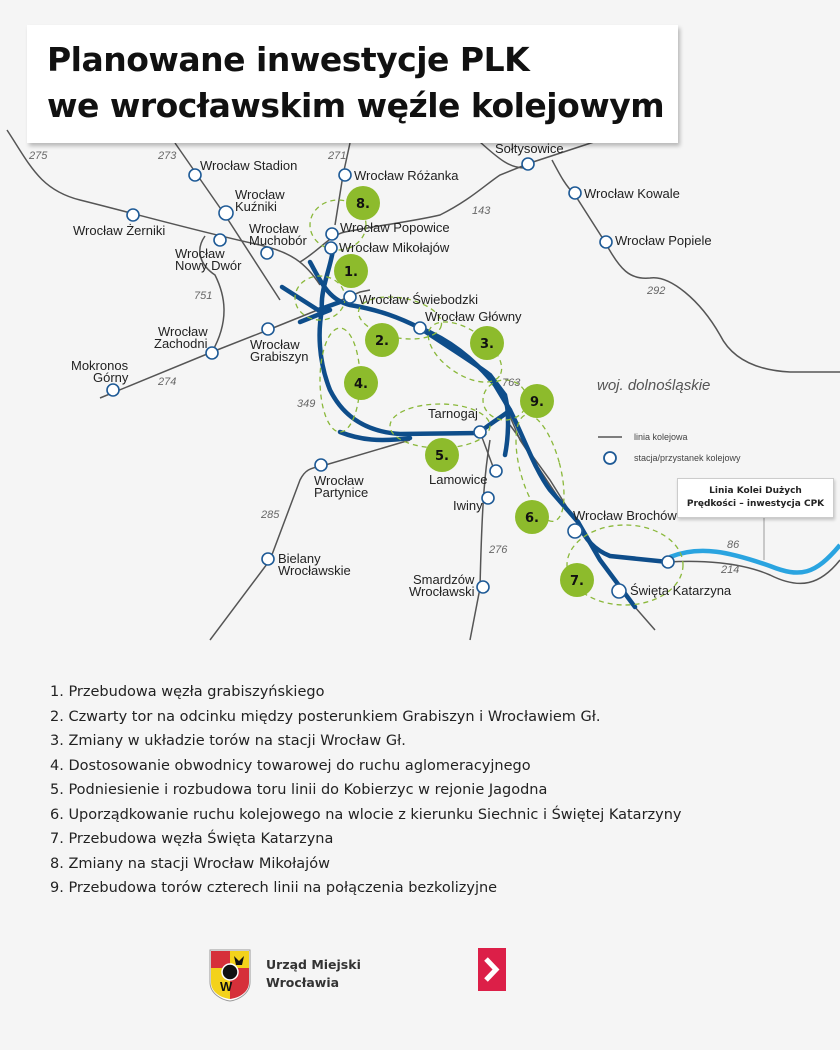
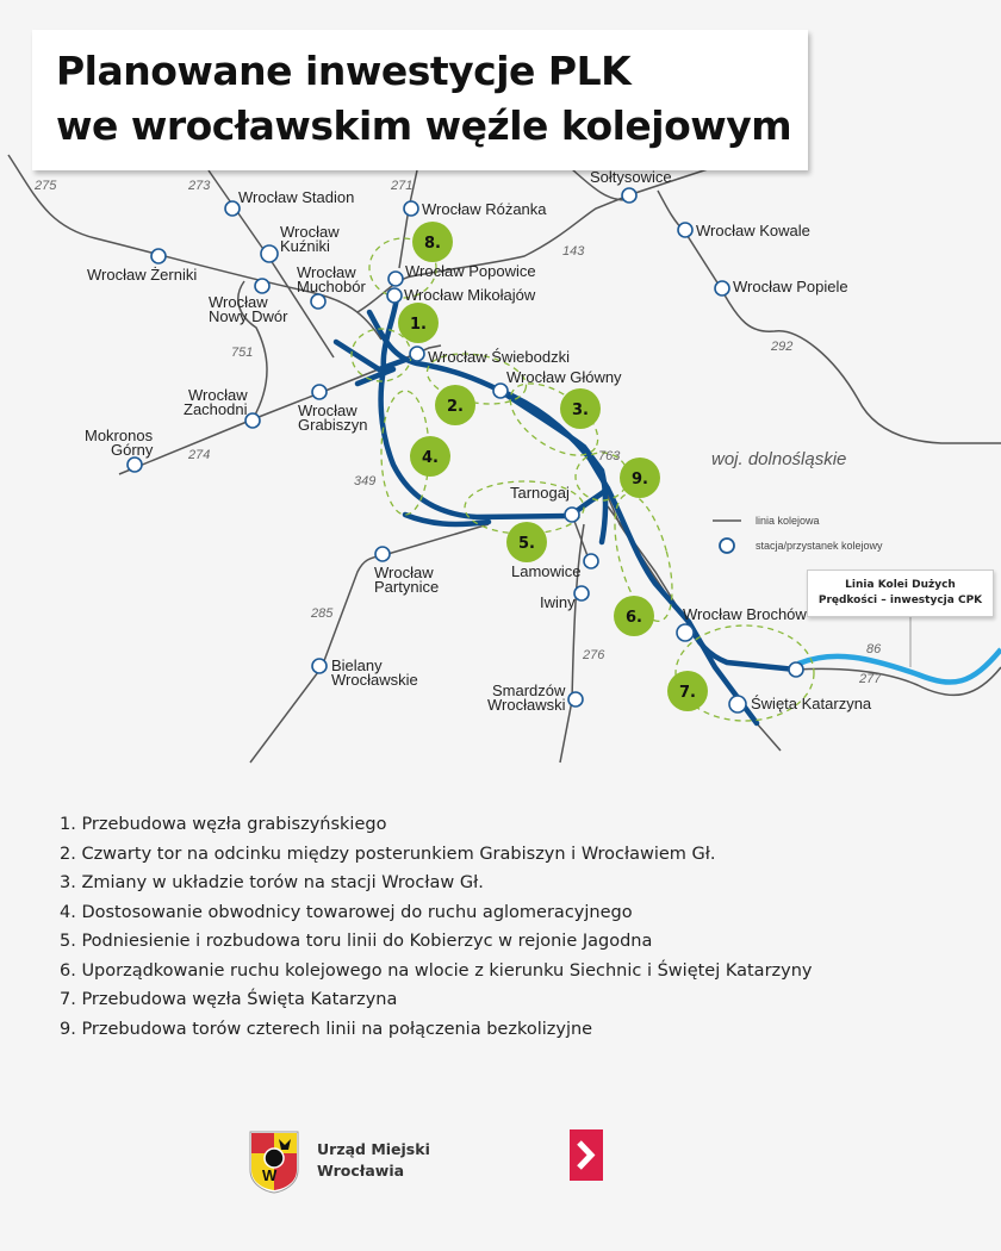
  8.
  1.
  2.
  3.
  4.
  5.
  9.
  6.
  7.
  Wrocław Stadion
  Wrocław Różanka
  Sołtysowice
  Wrocław Kowale
  Wrocław Popiele
  Wrocław
  Kuźniki
  Wrocław Żerniki
  Wrocław
  Muchobór
  Wrocław Popowice
  Wrocław Mikołajów
  Wrocław
  Nowy Dwór
  Wrocław Świebodzki
  Wrocław Główny
  Wrocław
  Zachodni
  Wrocław
  Grabiszyn
  Mokronos
  Górny
  Tarnogaj
  Wrocław
  Partynice
  Lamowice
  Iwiny
  Wrocław Brochów
  Bielany
  Wrocławskie
  Smardzów
  Wrocławski
  Święta Katarzyna
  275
  273
  271
  143
  751
  274
  349
  763
  292
  285
  276
  86
- 214
+ 277
  woj. dolnośląskie
  linia kolejowa
  stacja/przystanek kolejowy
  Planowane inwestycje PLK
  we wrocławskim węźle kolejowym
  Linia Kolei Dużych
  Prędkości – inwestycja CPK
  1. Przebudowa węzła grabiszyńskiego
  2. Czwarty tor na odcinku między posterunkiem Grabiszyn i Wrocławiem Gł.
  3. Zmiany w układzie torów na stacji Wrocław Gł.
  4. Dostosowanie obwodnicy towarowej do ruchu aglomeracyjnego
  5. Podniesienie i rozbudowa toru linii do Kobierzyc w rejonie Jagodna
  6. Uporządkowanie ruchu kolejowego na wlocie z kierunku Siechnic i Świętej Katarzyny
  7. Przebudowa węzła Święta Katarzyna
- 8. Zmiany na stacji Wrocław Mikołajów
  9. Przebudowa torów czterech linii na połączenia bezkolizyjne
  W
  Urząd Miejski
  Wrocławia
